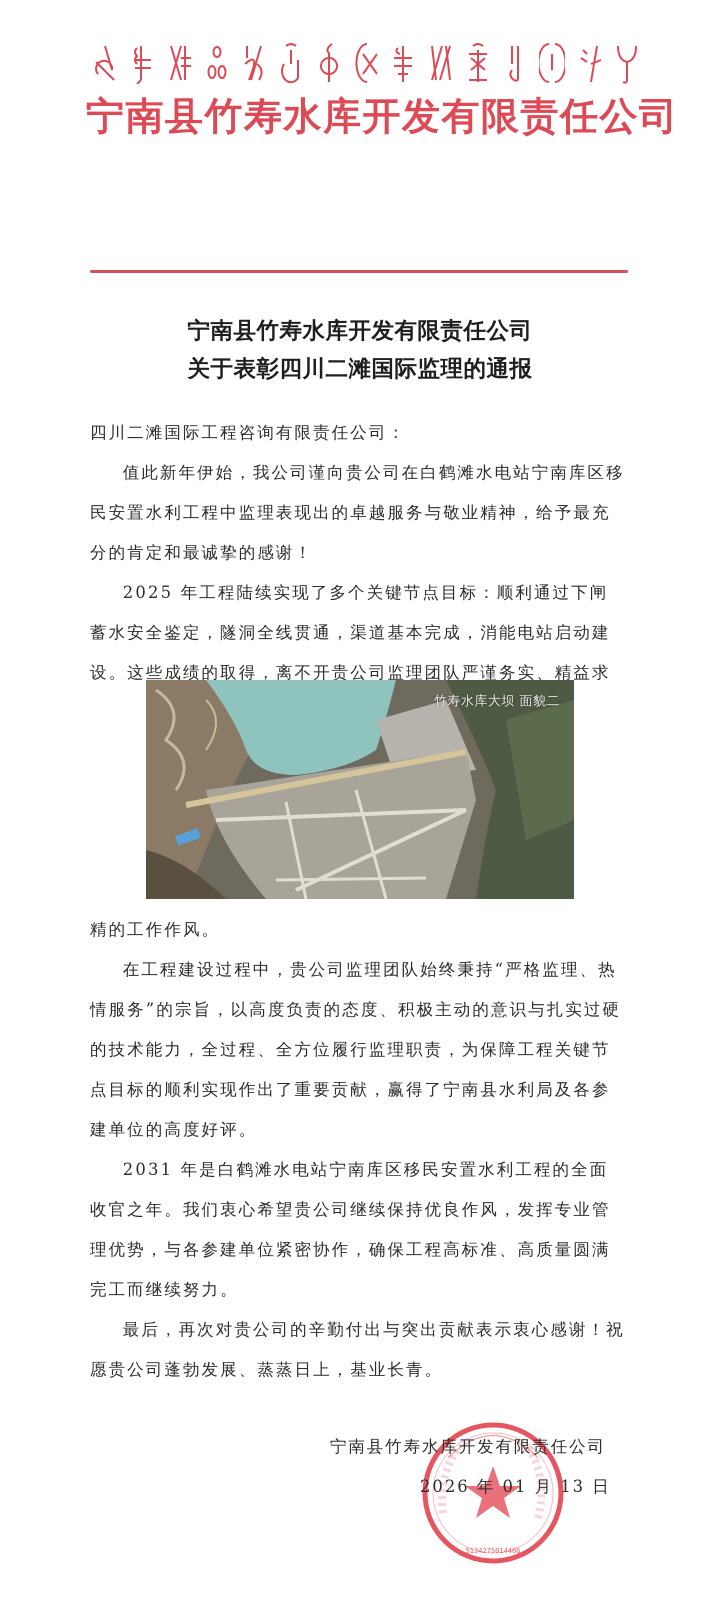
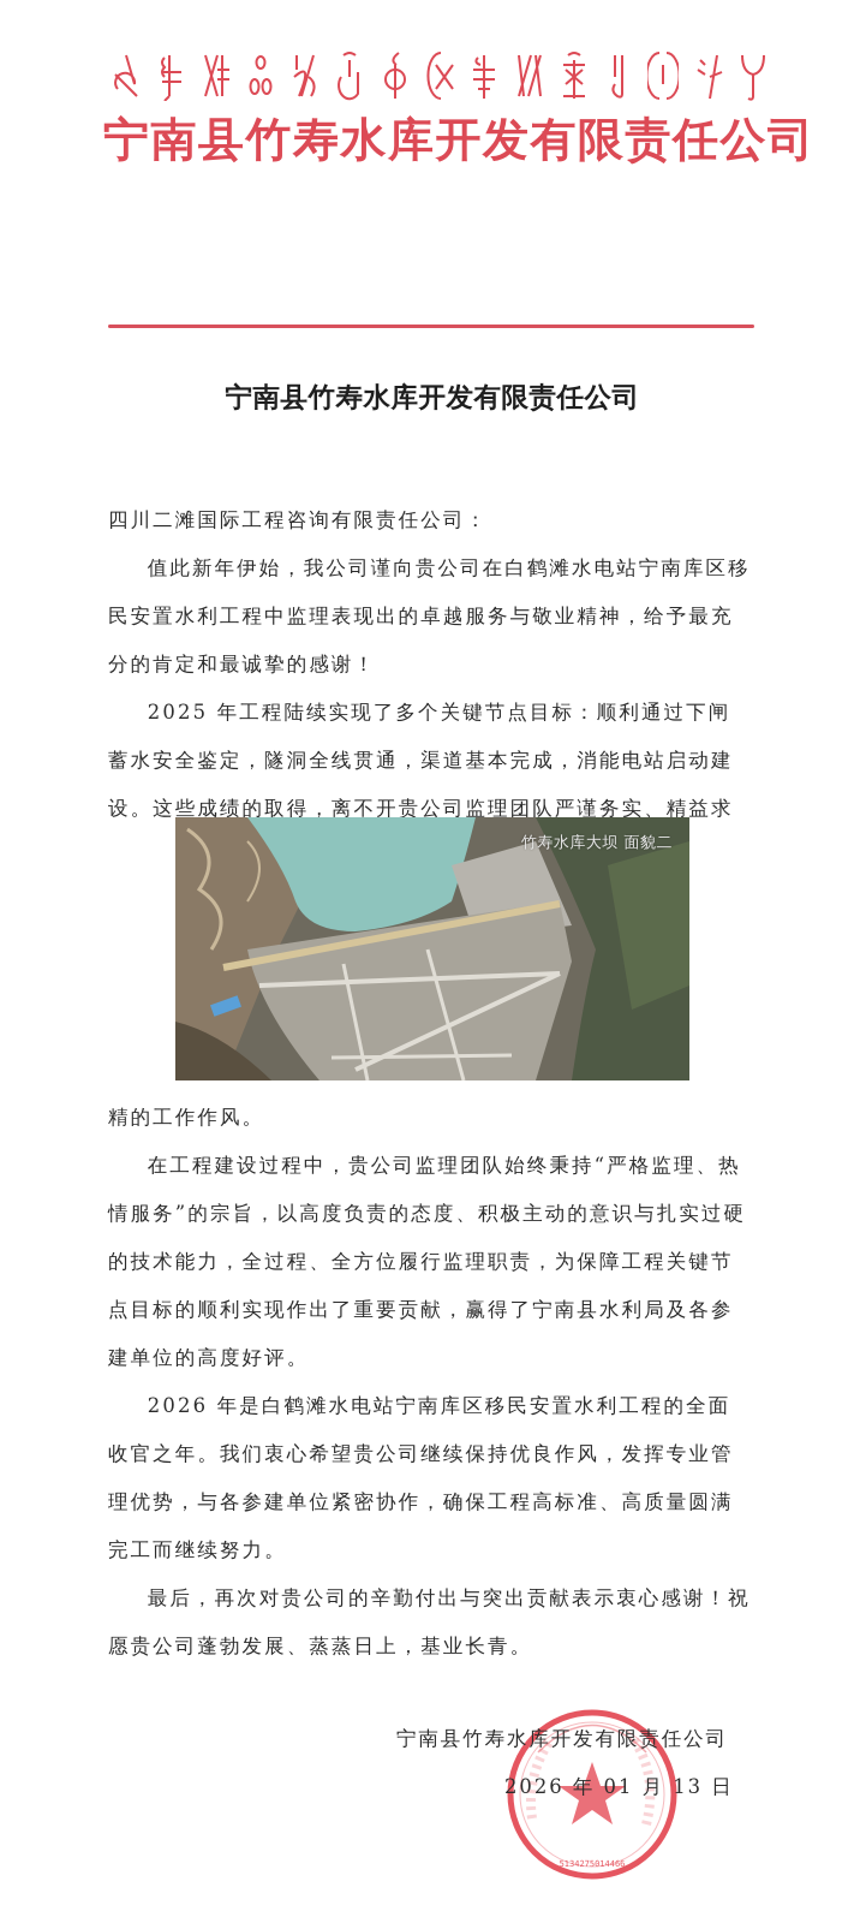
  宁南县竹寿水库开发有限责任公司
  宁南县竹寿水库开发有限责任公司
- 关于表彰四川二滩国际监理的通报
  四川二滩国际工程咨询有限责任公司：
  值此新年伊始，我公司谨向贵公司在白鹤滩水电站宁南库区移民安置水利工程中监理表现出的卓越服务与敬业精神，给予最充分的肯定和最诚挚的感谢！
  2025 年工程陆续实现了多个关键节点目标：顺利通过下闸蓄水安全鉴定，隧洞全线贯通，渠道基本完成，消能电站启动建设。这些成绩的取得，离不开贵公司监理团队严谨务实、精益求
  竹寿水库大坝 面貌二
  精的工作作风。
  在工程建设过程中，贵公司监理团队始终秉持“严格监理、热情服务”的宗旨，以高度负责的态度、积极主动的意识与扎实过硬的技术能力，全过程、全方位履行监理职责，为保障工程关键节点目标的顺利实现作出了重要贡献，赢得了宁南县水利局及各参建单位的高度好评。
- 2031 年是白鹤滩水电站宁南库区移民安置水利工程的全面收官之年。我们衷心希望贵公司继续保持优良作风，发挥专业管理优势，与各参建单位紧密协作，确保工程高标准、高质量圆满完工而继续努力。
+ 2026 年是白鹤滩水电站宁南库区移民安置水利工程的全面收官之年。我们衷心希望贵公司继续保持优良作风，发挥专业管理优势，与各参建单位紧密协作，确保工程高标准、高质量圆满完工而继续努力。
  最后，再次对贵公司的辛勤付出与突出贡献表示衷心感谢！祝愿贵公司蓬勃发展、蒸蒸日上，基业长青。
  5134275014466
  宁南县竹寿水库开发有限责任公司
  2026 年 01 月 13 日
